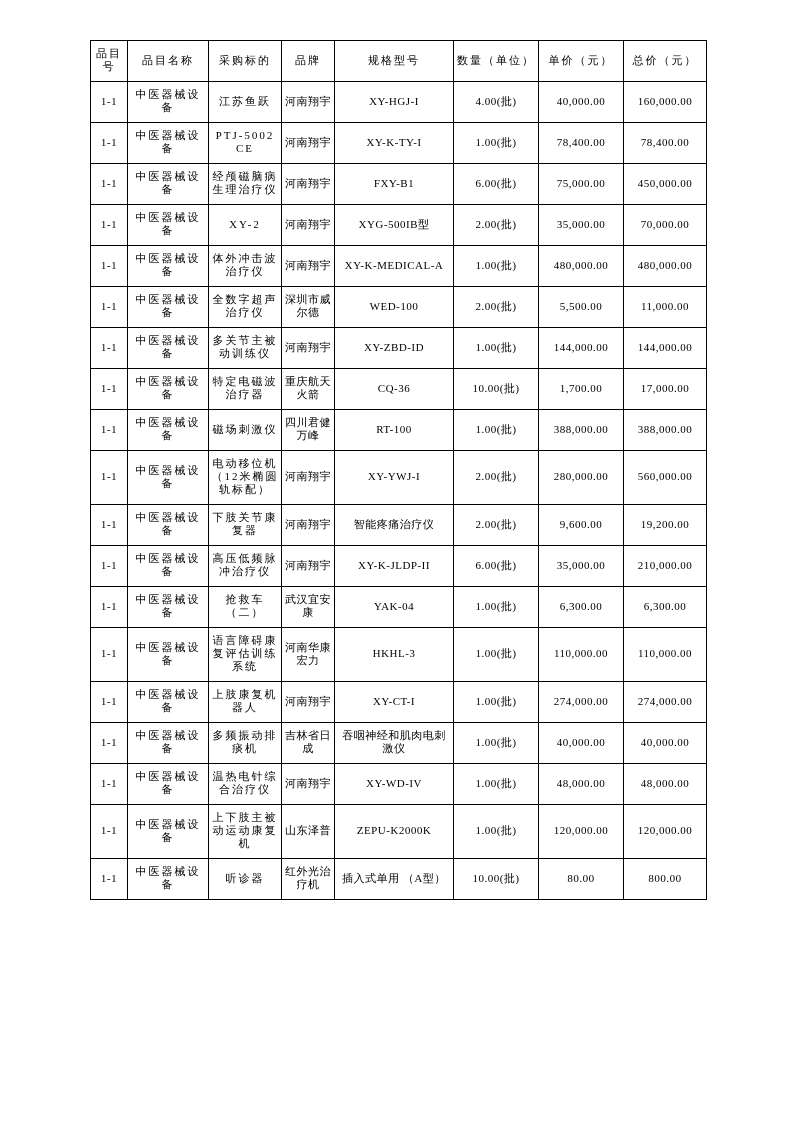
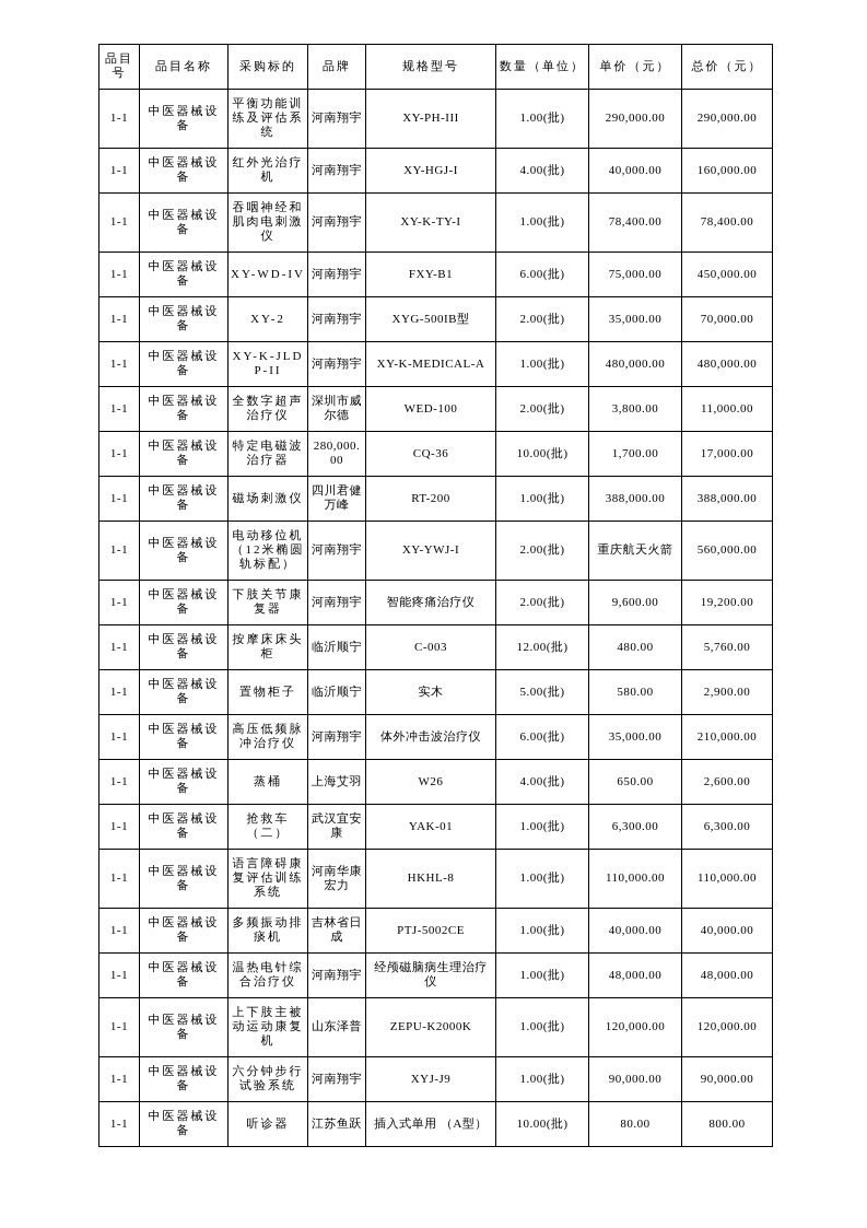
  品目号	品目名称	采购标的	品牌	规格型号	数量（单位）	单价（元）	总价（元）
+ 1-1	中医器械设备	平衡功能训练及评估系统	河南翔宇	XY-PH-III	1.00(批)	290,000.00	290,000.00
- 1-1	中医器械设备	江苏鱼跃	河南翔宇	XY-HGJ-I	4.00(批)	40,000.00	160,000.00
+ 1-1	中医器械设备	红外光治疗机	河南翔宇	XY-HGJ-I	4.00(批)	40,000.00	160,000.00
- 1-1	中医器械设备	PTJ-5002CE	河南翔宇	XY-K-TY-I	1.00(批)	78,400.00	78,400.00
+ 1-1	中医器械设备	吞咽神经和肌肉电刺激仪	河南翔宇	XY-K-TY-I	1.00(批)	78,400.00	78,400.00
- 1-1	中医器械设备	经颅磁脑病生理治疗仪	河南翔宇	FXY-B1	6.00(批)	75,000.00	450,000.00
+ 1-1	中医器械设备	XY-WD-IV	河南翔宇	FXY-B1	6.00(批)	75,000.00	450,000.00
  1-1	中医器械设备	XY-2	河南翔宇	XYG-500IB型	2.00(批)	35,000.00	70,000.00
- 1-1	中医器械设备	体外冲击波治疗仪	河南翔宇	XY-K-MEDICAL-A	1.00(批)	480,000.00	480,000.00
+ 1-1	中医器械设备	XY-K-JLDP-II	河南翔宇	XY-K-MEDICAL-A	1.00(批)	480,000.00	480,000.00
- 1-1	中医器械设备	全数字超声治疗仪	深圳市威尔德	WED-100	2.00(批)	5,500.00	11,000.00
+ 1-1	中医器械设备	全数字超声治疗仪	深圳市威尔德	WED-100	2.00(批)	3,800.00	11,000.00
- 1-1	中医器械设备	多关节主被动训练仪	河南翔宇	XY-ZBD-ID	1.00(批)	144,000.00	144,000.00
- 1-1	中医器械设备	特定电磁波治疗器	重庆航天火箭	CQ-36	10.00(批)	1,700.00	17,000.00
+ 1-1	中医器械设备	特定电磁波治疗器	280,000.00	CQ-36	10.00(批)	1,700.00	17,000.00
- 1-1	中医器械设备	磁场刺激仪	四川君健万峰	RT-100	1.00(批)	388,000.00	388,000.00
+ 1-1	中医器械设备	磁场刺激仪	四川君健万峰	RT-200	1.00(批)	388,000.00	388,000.00
- 1-1	中医器械设备	电动移位机（12米椭圆轨标配）	河南翔宇	XY-YWJ-I	2.00(批)	280,000.00	560,000.00
+ 1-1	中医器械设备	电动移位机（12米椭圆轨标配）	河南翔宇	XY-YWJ-I	2.00(批)	重庆航天火箭	560,000.00
  1-1	中医器械设备	下肢关节康复器	河南翔宇	智能疼痛治疗仪	2.00(批)	9,600.00	19,200.00
+ 1-1	中医器械设备	按摩床床头柜	临沂顺宁	C-003	12.00(批)	480.00	5,760.00
+ 1-1	中医器械设备	置物柜子	临沂顺宁	实木	5.00(批)	580.00	2,900.00
- 1-1	中医器械设备	高压低频脉冲治疗仪	河南翔宇	XY-K-JLDP-II	6.00(批)	35,000.00	210,000.00
+ 1-1	中医器械设备	高压低频脉冲治疗仪	河南翔宇	体外冲击波治疗仪	6.00(批)	35,000.00	210,000.00
+ 1-1	中医器械设备	蒸桶	上海艾羽	W26	4.00(批)	650.00	2,600.00
- 1-1	中医器械设备	抢救车（二）	武汉宜安康	YAK-04	1.00(批)	6,300.00	6,300.00
+ 1-1	中医器械设备	抢救车（二）	武汉宜安康	YAK-01	1.00(批)	6,300.00	6,300.00
- 1-1	中医器械设备	语言障碍康复评估训练系统	河南华康宏力	HKHL-3	1.00(批)	110,000.00	110,000.00
+ 1-1	中医器械设备	语言障碍康复评估训练系统	河南华康宏力	HKHL-8	1.00(批)	110,000.00	110,000.00
- 1-1	中医器械设备	上肢康复机器人	河南翔宇	XY-CT-I	1.00(批)	274,000.00	274,000.00
- 1-1	中医器械设备	多频振动排痰机	吉林省日成	吞咽神经和肌肉电刺激仪	1.00(批)	40,000.00	40,000.00
+ 1-1	中医器械设备	多频振动排痰机	吉林省日成	PTJ-5002CE	1.00(批)	40,000.00	40,000.00
- 1-1	中医器械设备	温热电针综合治疗仪	河南翔宇	XY-WD-IV	1.00(批)	48,000.00	48,000.00
+ 1-1	中医器械设备	温热电针综合治疗仪	河南翔宇	经颅磁脑病生理治疗仪	1.00(批)	48,000.00	48,000.00
  1-1	中医器械设备	上下肢主被动运动康复机	山东泽普	ZEPU-K2000K	1.00(批)	120,000.00	120,000.00
+ 1-1	中医器械设备	六分钟步行试验系统	河南翔宇	XYJ-J9	1.00(批)	90,000.00	90,000.00
- 1-1	中医器械设备	听诊器	红外光治疗机	插入式单用 （A型）	10.00(批)	80.00	800.00
+ 1-1	中医器械设备	听诊器	江苏鱼跃	插入式单用 （A型）	10.00(批)	80.00	800.00
